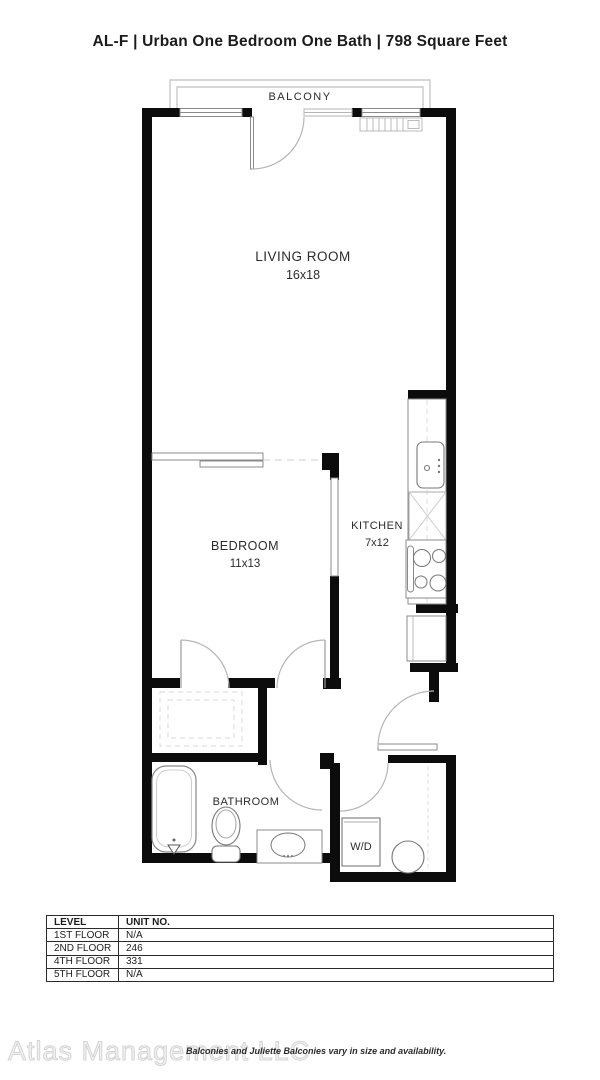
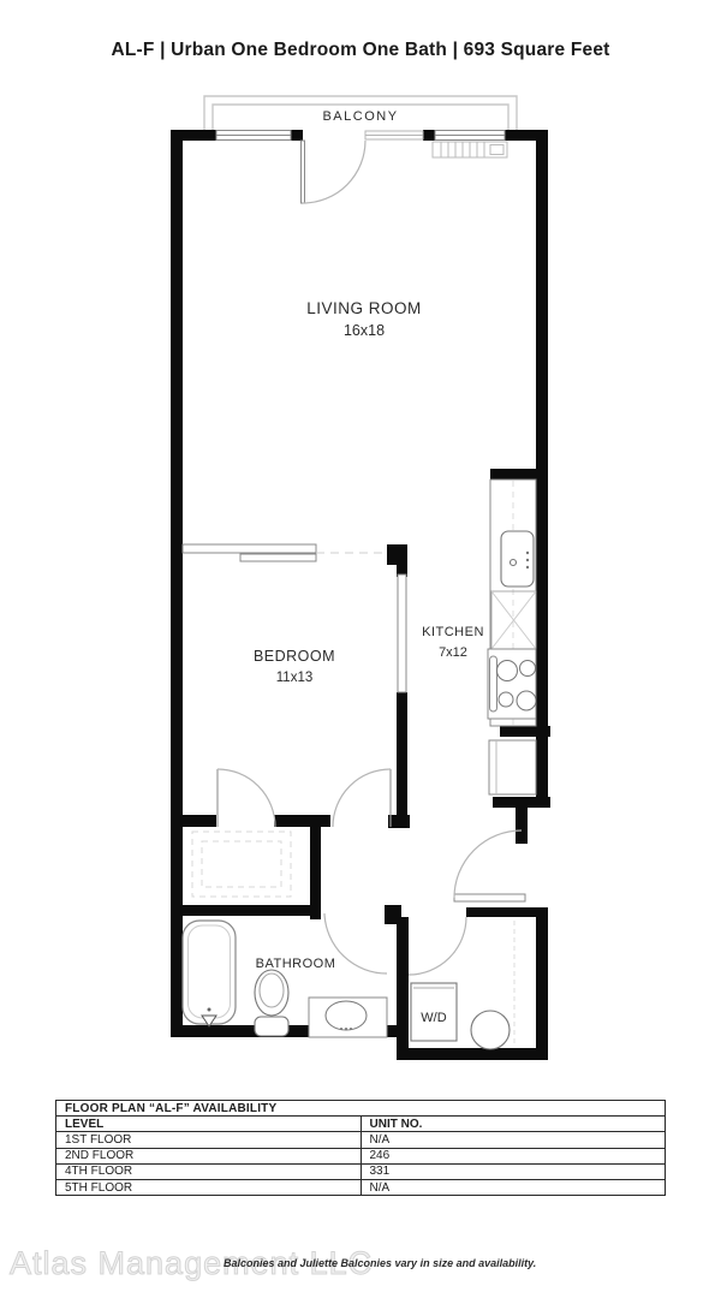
- AL-F | Urban One Bedroom One Bath | 798 Square Feet
+ AL-F | Urban One Bedroom One Bath | 693 Square Feet
  BALCONY
  LIVING ROOM
  16x18
  BEDROOM
  11x13
  KITCHEN
  7x12
  BATHROOM
  W/D
+ FLOOR PLAN “AL-F” AVAILABILITY
  LEVEL	UNIT NO.
  1ST FLOOR	N/A
  2ND FLOOR	246
  4TH FLOOR	331
  5TH FLOOR	N/A
  Atlas Management LLC
  Balconies and Juliette Balconies vary in size and availability.
